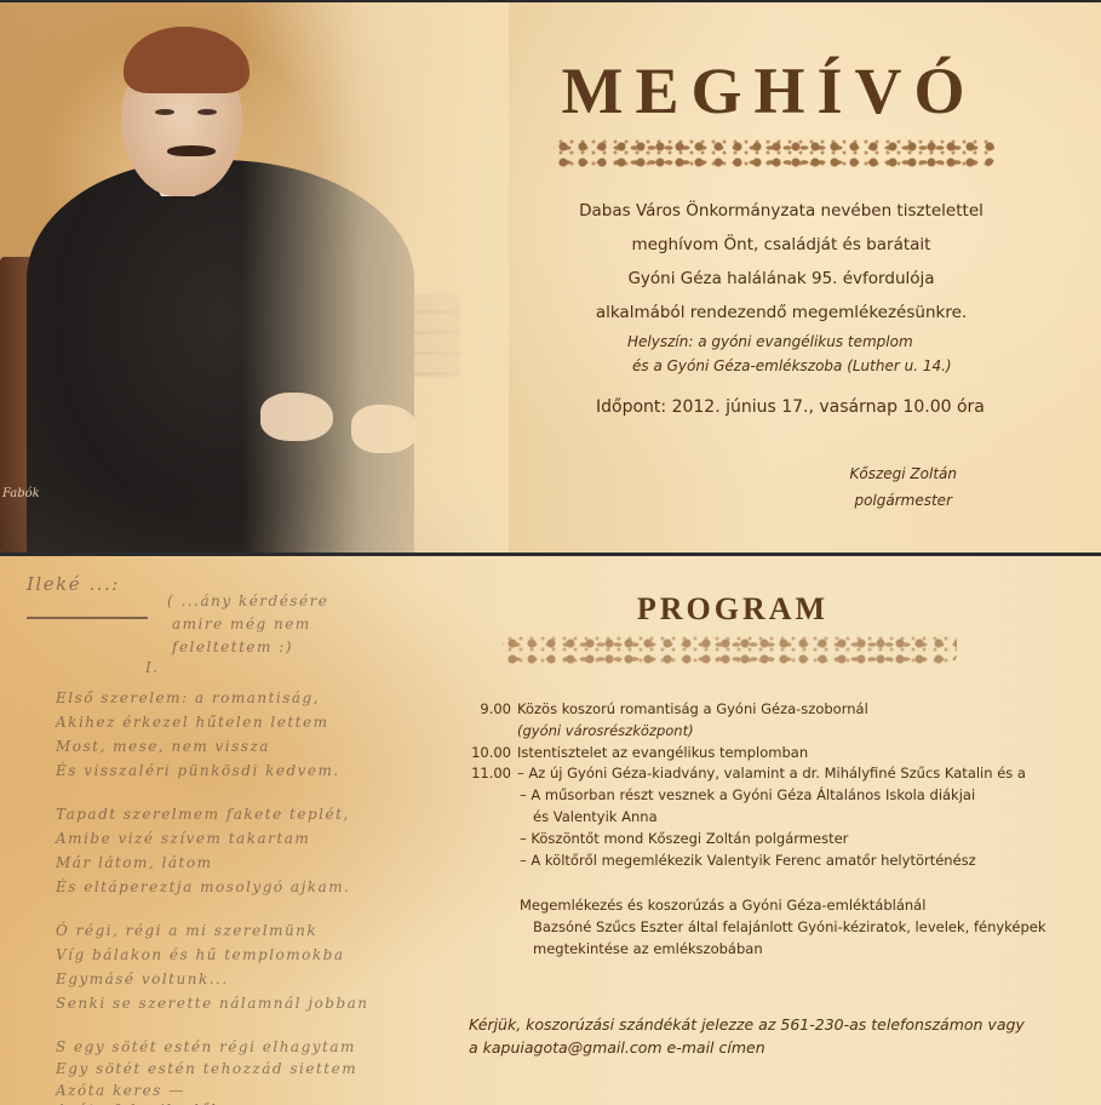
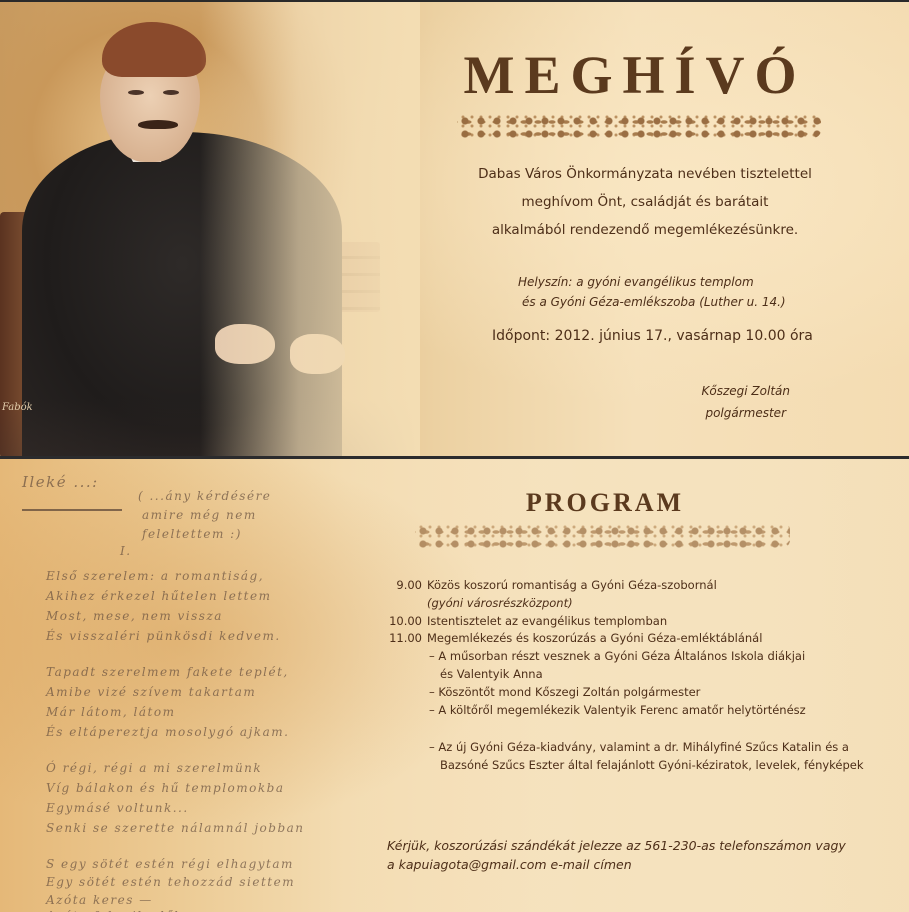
  MEGHÍVÓ
  Dabas Város Önkormányzata nevében tisztelettel
  meghívom Önt, családját és barátait
- Gyóni Géza halálának 95. évfordulója
  alkalmából rendezendő megemlékezésünkre.
  Helyszín: a gyóni evangélikus templom
  és a Gyóni Géza-emlékszoba (Luther u. 14.)
  Időpont: 2012. június 17., vasárnap 10.00 óra
  Kőszegi Zoltán
  polgármester
  Ileké ...:
  ( ...ány kérdésére
  amire még nem
  feleltettem :)
  I.
  Első szerelem: a romantiság,
  Akihez érkezel hűtelen lettem
  Most, mese, nem vissza
  És visszaléri pünkösdi kedvem.
  Tapadt szerelmem fakete teplét,
  Amibe vizé szívem takartam
  Már látom, látom
  És eltápereztja mosolygó ajkam.
  Ó régi, régi a mi szerelmünk
  Víg bálakon és hű templomokba
  Egymásé voltunk...
  Senki se szerette nálamnál jobban
  S egy sötét estén régi elhagytam
  Egy sötét estén tehozzád siettem
  Azóta keres —
  PROGRAM
  9.00 Közös koszorú romantiság a Gyóni Géza-szobornál
  (gyóni városrészközpont)
  10.00 Istentisztelet az evangélikus templomban
- 11.00 – Az új Gyóni Géza-kiadvány, valamint a dr. Mihályfiné Szűcs Katalin és a
+ 11.00 Megemlékezés és koszorúzás a Gyóni Géza-emléktáblánál
  – A műsorban részt vesznek a Gyóni Géza Általános Iskola diákjai
  és Valentyik Anna
  – Köszöntőt mond Kőszegi Zoltán polgármester
  – A költőről megemlékezik Valentyik Ferenc amatőr helytörténész
- Megemlékezés és koszorúzás a Gyóni Géza-emléktáblánál
+ – Az új Gyóni Géza-kiadvány, valamint a dr. Mihályfiné Szűcs Katalin és a
  Bazsóné Szűcs Eszter által felajánlott Gyóni-kéziratok, levelek, fényképek
- megtekintése az emlékszobában
  Kérjük, koszorúzási szándékát jelezze az 561-230-as telefonszámon vagy
  a kapuiagota@gmail.com e-mail címen
